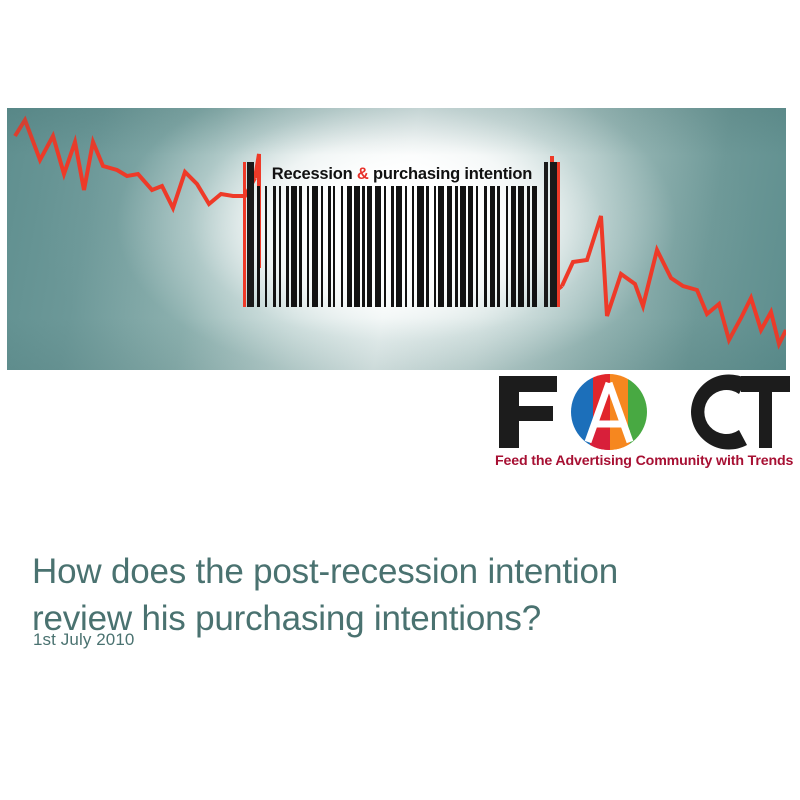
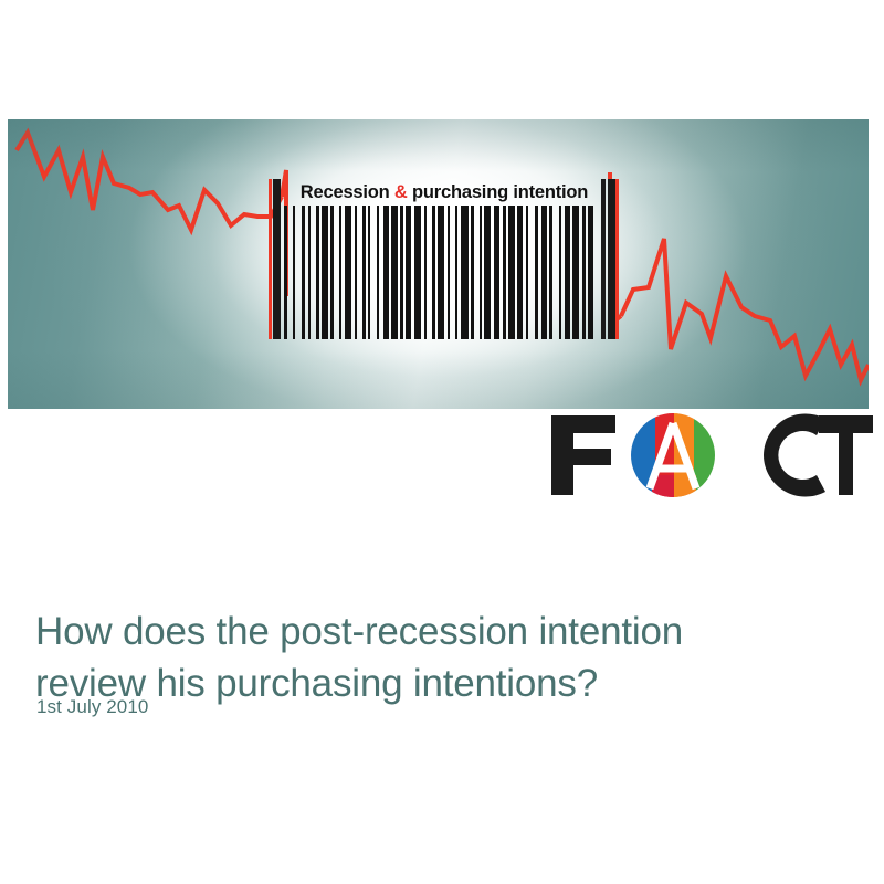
  Recession & purchasing intention
- Feed the Advertising Community with Trends
  How does the post-recession intention
  review his purchasing intentions?
  1st July 2010
